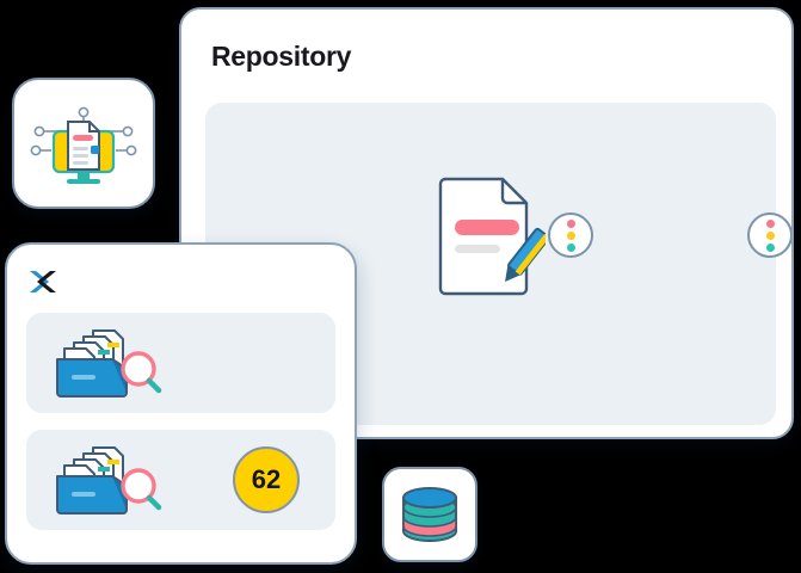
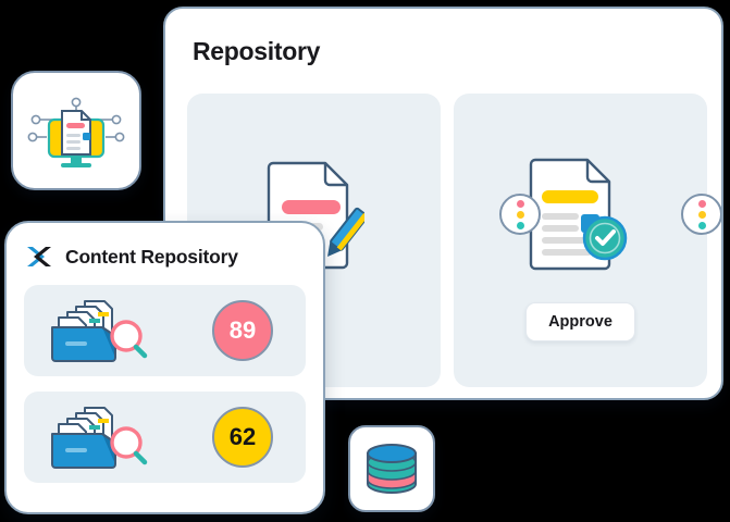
  Repository
+ Approve
+ Content Repository
+ 89
  62
